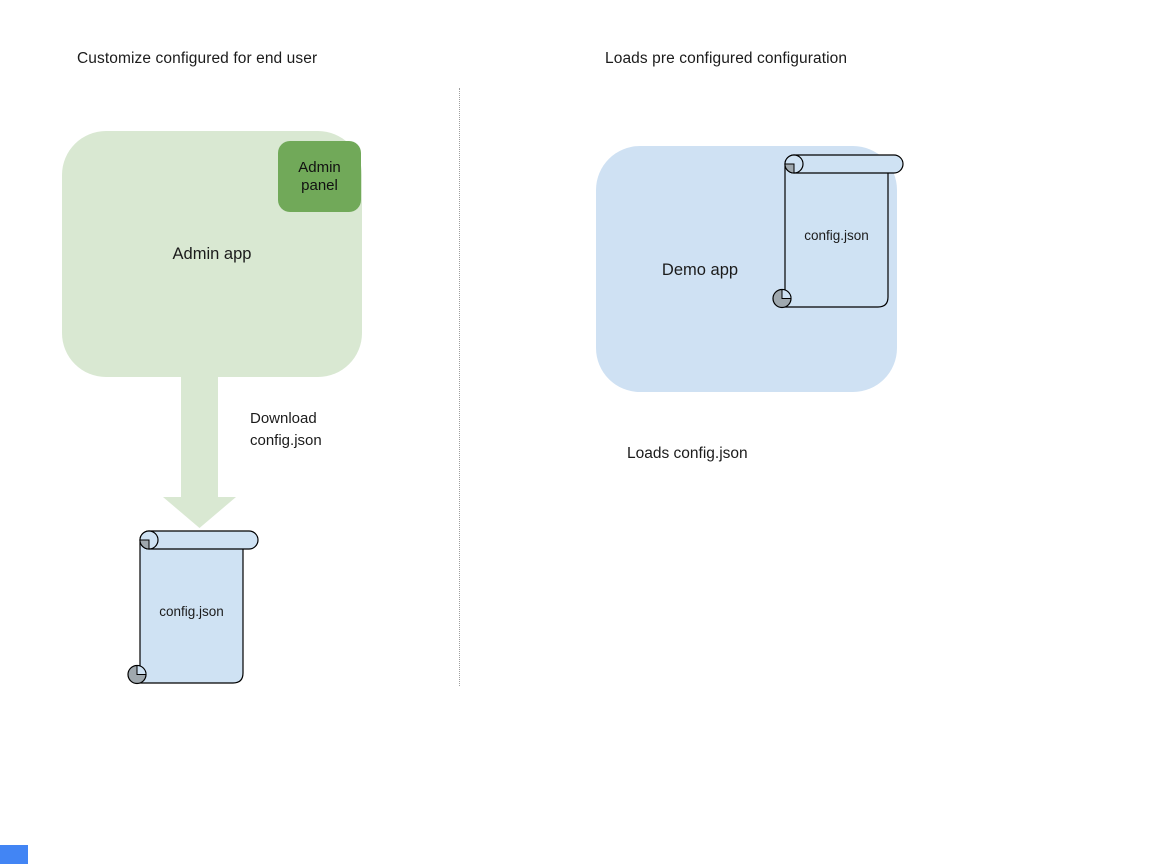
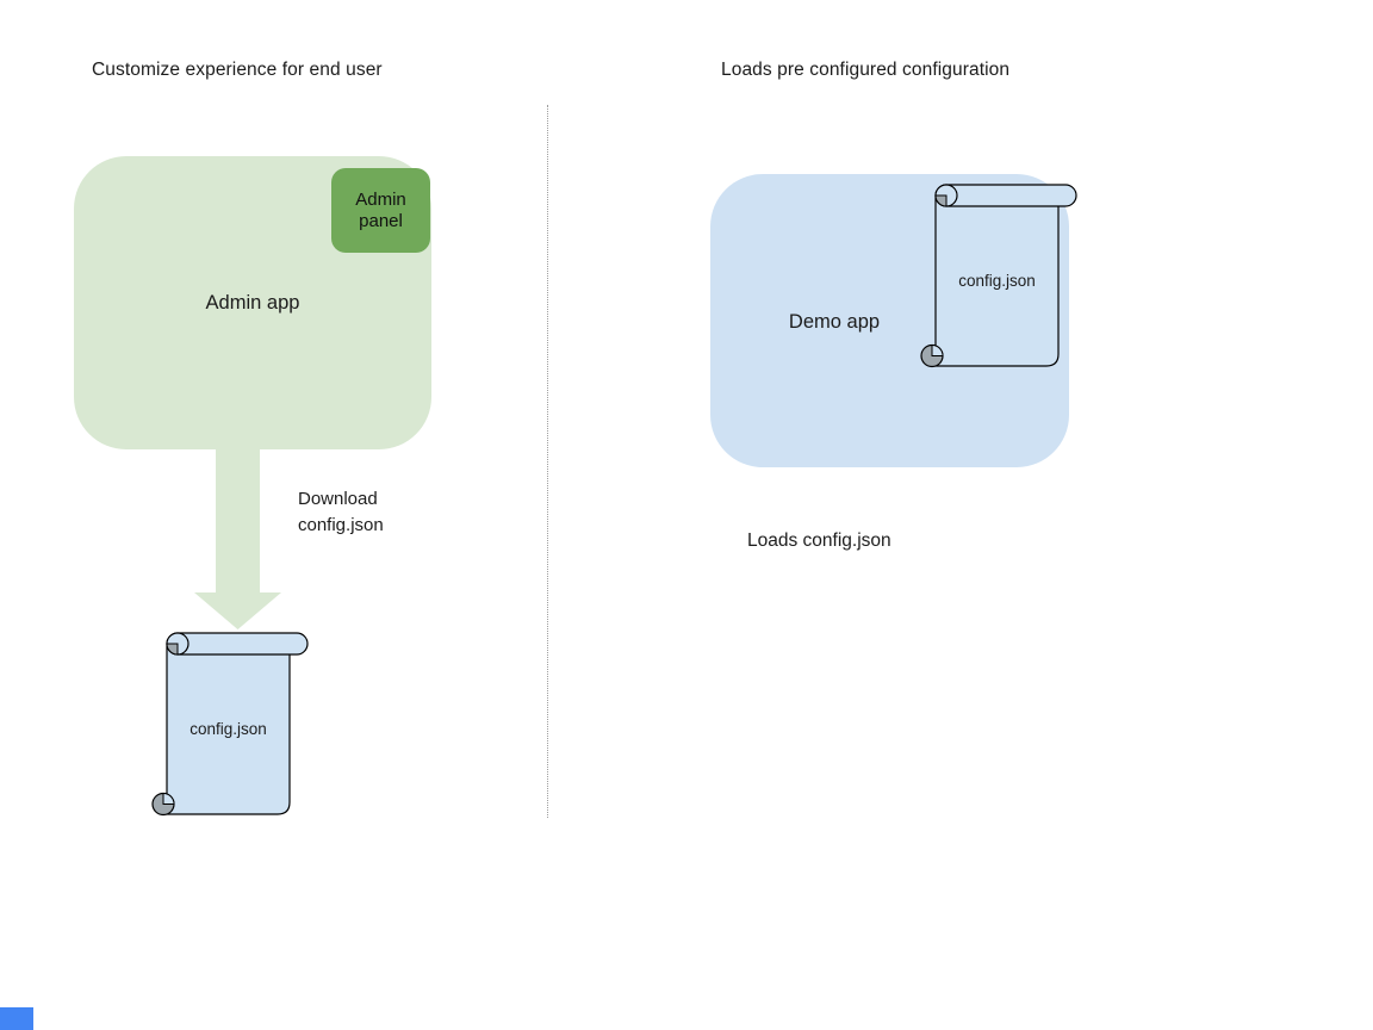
- Customize configured for end user
+ Customize experience for end user
  Loads pre configured configuration
  Admin app
  Admin panel
  Download config.json
  config.json
  Demo app
  config.json
  Loads config.json
